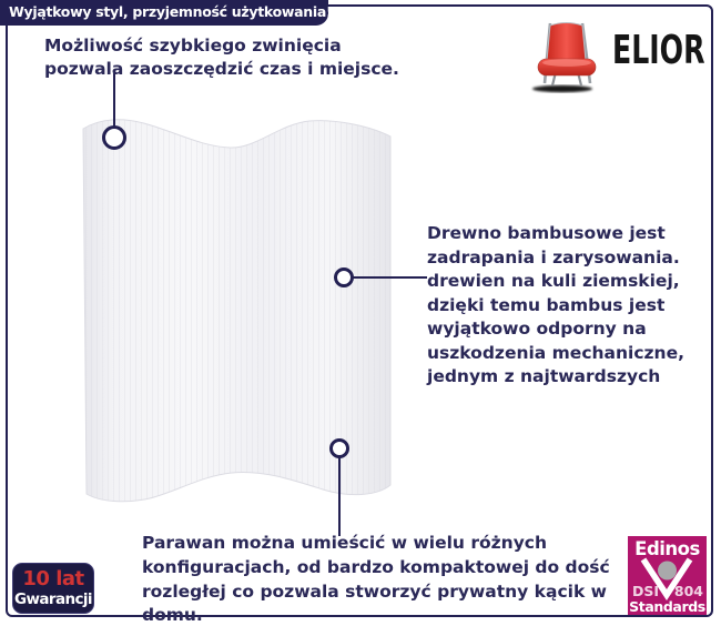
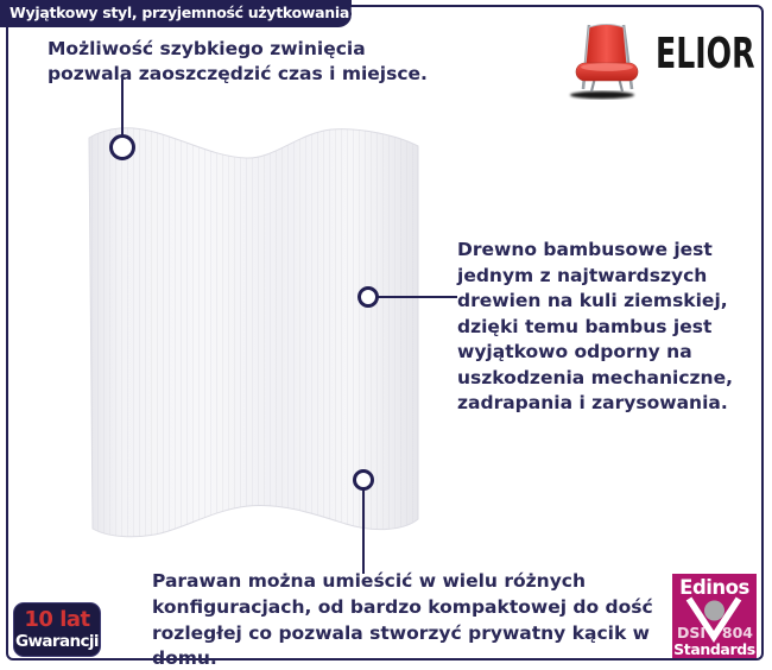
  Wyjątkowy styl, przyjemność użytkowania!
  Możliwość szybkiego zwinięcia
  pozwala zaoszczędzić czas i miejsce.
  ELIOR
  Drewno bambusowe jest
- zadrapania i zarysowania.
+ jednym z najtwardszych
  drewien na kuli ziemskiej,
  dzięki temu bambus jest
  wyjątkowo odporny na
  uszkodzenia mechaniczne,
- jednym z najtwardszych
+ zadrapania i zarysowania.
  Parawan można umieścić w wielu różnych
  konfiguracjach, od bardzo kompaktowej do dość
  rozległej co pozwala stworzyć prywatny kącik w
  domu.
  10 lat
  Gwarancji
  Edinos
  DSI
  804
  Standards
